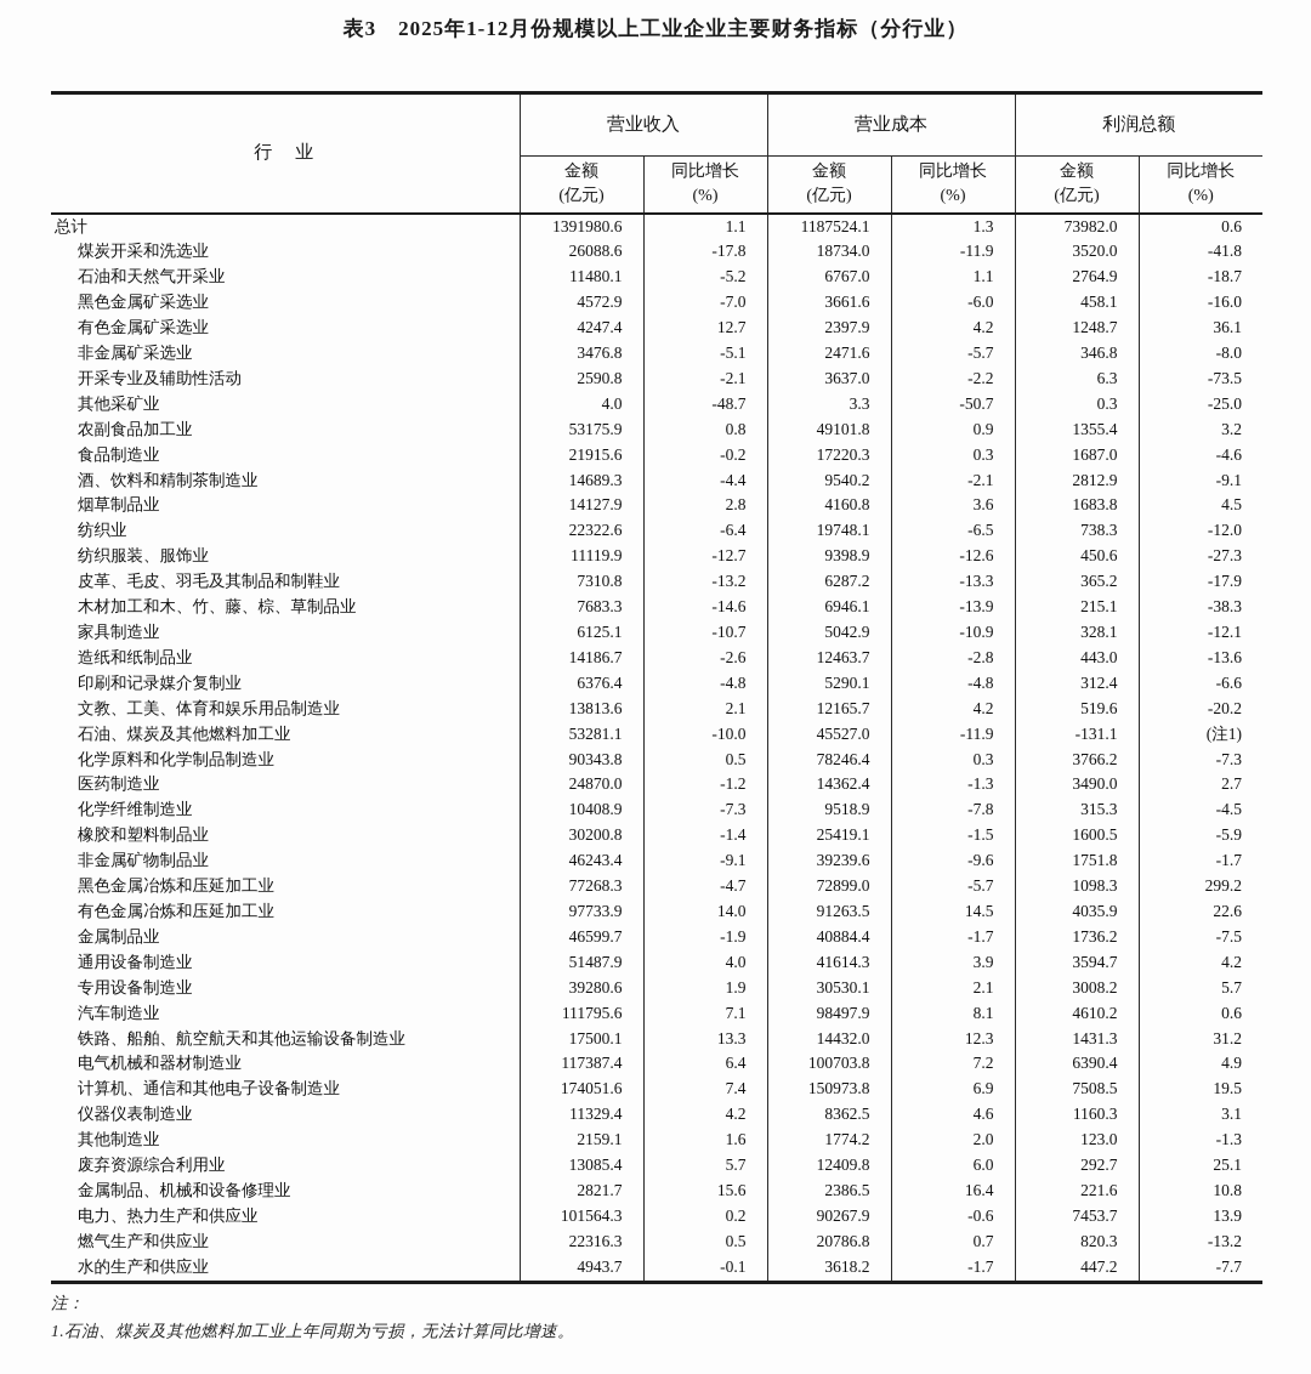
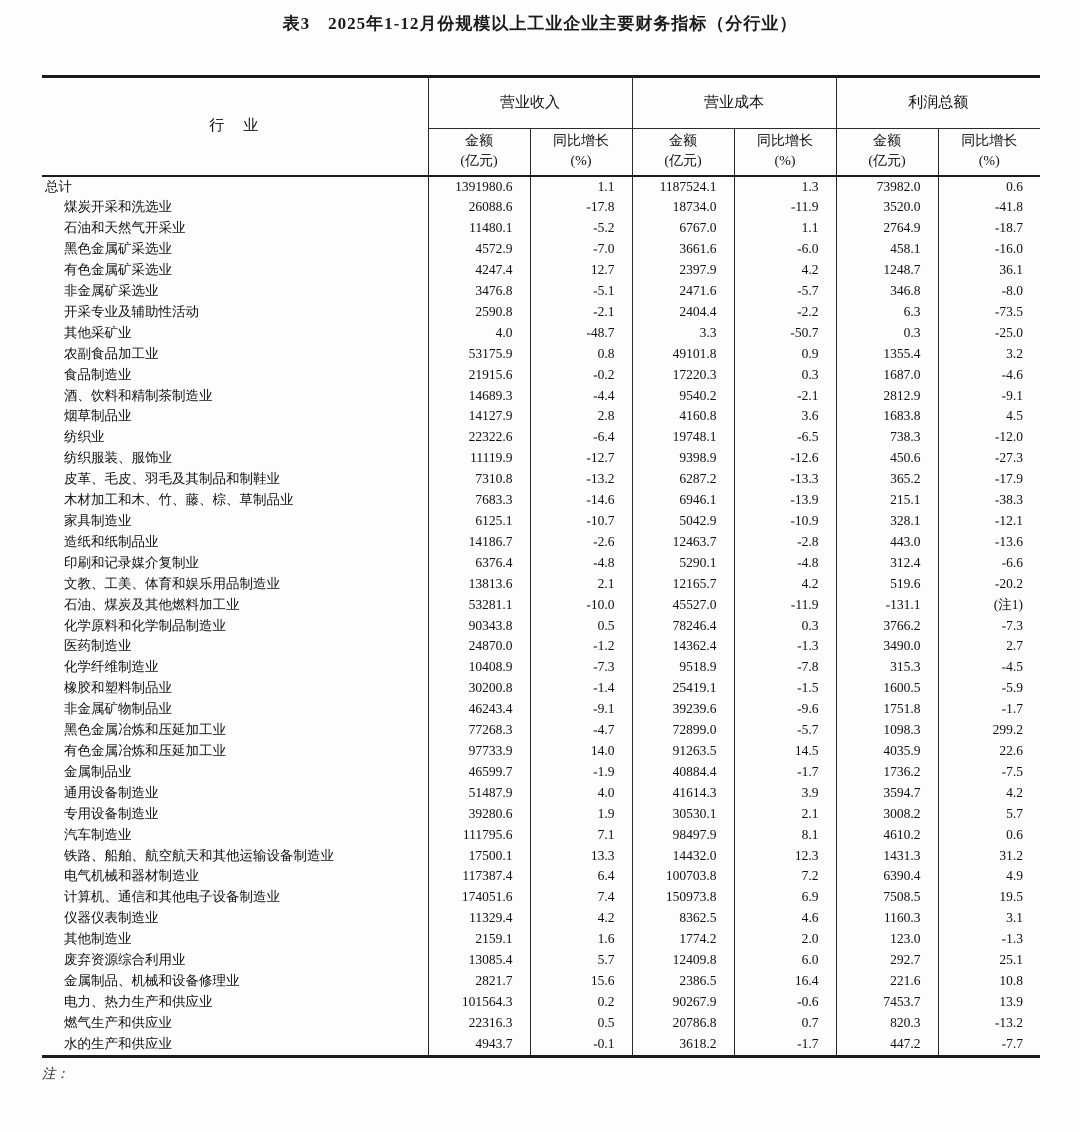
  表3 2025年1-12月份规模以上工业企业主要财务指标（分行业）
  行 业	营业收入	营业成本	利润总额
  金额 (亿元)	同比增长 (%)	金额 (亿元)	同比增长 (%)	金额 (亿元)	同比增长 (%)
  总计	1391980.6	1.1	1187524.1	1.3	73982.0	0.6
  煤炭开采和洗选业	26088.6	-17.8	18734.0	-11.9	3520.0	-41.8
  石油和天然气开采业	11480.1	-5.2	6767.0	1.1	2764.9	-18.7
  黑色金属矿采选业	4572.9	-7.0	3661.6	-6.0	458.1	-16.0
  有色金属矿采选业	4247.4	12.7	2397.9	4.2	1248.7	36.1
  非金属矿采选业	3476.8	-5.1	2471.6	-5.7	346.8	-8.0
- 开采专业及辅助性活动	2590.8	-2.1	3637.0	-2.2	6.3	-73.5
+ 开采专业及辅助性活动	2590.8	-2.1	2404.4	-2.2	6.3	-73.5
  其他采矿业	4.0	-48.7	3.3	-50.7	0.3	-25.0
  农副食品加工业	53175.9	0.8	49101.8	0.9	1355.4	3.2
  食品制造业	21915.6	-0.2	17220.3	0.3	1687.0	-4.6
  酒、饮料和精制茶制造业	14689.3	-4.4	9540.2	-2.1	2812.9	-9.1
  烟草制品业	14127.9	2.8	4160.8	3.6	1683.8	4.5
  纺织业	22322.6	-6.4	19748.1	-6.5	738.3	-12.0
  纺织服装、服饰业	11119.9	-12.7	9398.9	-12.6	450.6	-27.3
  皮革、毛皮、羽毛及其制品和制鞋业	7310.8	-13.2	6287.2	-13.3	365.2	-17.9
  木材加工和木、竹、藤、棕、草制品业	7683.3	-14.6	6946.1	-13.9	215.1	-38.3
  家具制造业	6125.1	-10.7	5042.9	-10.9	328.1	-12.1
  造纸和纸制品业	14186.7	-2.6	12463.7	-2.8	443.0	-13.6
  印刷和记录媒介复制业	6376.4	-4.8	5290.1	-4.8	312.4	-6.6
  文教、工美、体育和娱乐用品制造业	13813.6	2.1	12165.7	4.2	519.6	-20.2
  石油、煤炭及其他燃料加工业	53281.1	-10.0	45527.0	-11.9	-131.1	(注1)
  化学原料和化学制品制造业	90343.8	0.5	78246.4	0.3	3766.2	-7.3
  医药制造业	24870.0	-1.2	14362.4	-1.3	3490.0	2.7
  化学纤维制造业	10408.9	-7.3	9518.9	-7.8	315.3	-4.5
  橡胶和塑料制品业	30200.8	-1.4	25419.1	-1.5	1600.5	-5.9
  非金属矿物制品业	46243.4	-9.1	39239.6	-9.6	1751.8	-1.7
  黑色金属冶炼和压延加工业	77268.3	-4.7	72899.0	-5.7	1098.3	299.2
  有色金属冶炼和压延加工业	97733.9	14.0	91263.5	14.5	4035.9	22.6
  金属制品业	46599.7	-1.9	40884.4	-1.7	1736.2	-7.5
  通用设备制造业	51487.9	4.0	41614.3	3.9	3594.7	4.2
  专用设备制造业	39280.6	1.9	30530.1	2.1	3008.2	5.7
  汽车制造业	111795.6	7.1	98497.9	8.1	4610.2	0.6
  铁路、船舶、航空航天和其他运输设备制造业	17500.1	13.3	14432.0	12.3	1431.3	31.2
  电气机械和器材制造业	117387.4	6.4	100703.8	7.2	6390.4	4.9
  计算机、通信和其他电子设备制造业	174051.6	7.4	150973.8	6.9	7508.5	19.5
  仪器仪表制造业	11329.4	4.2	8362.5	4.6	1160.3	3.1
  其他制造业	2159.1	1.6	1774.2	2.0	123.0	-1.3
  废弃资源综合利用业	13085.4	5.7	12409.8	6.0	292.7	25.1
  金属制品、机械和设备修理业	2821.7	15.6	2386.5	16.4	221.6	10.8
  电力、热力生产和供应业	101564.3	0.2	90267.9	-0.6	7453.7	13.9
  燃气生产和供应业	22316.3	0.5	20786.8	0.7	820.3	-13.2
  水的生产和供应业	4943.7	-0.1	3618.2	-1.7	447.2	-7.7
  注：
- 1.石油、煤炭及其他燃料加工业上年同期为亏损，无法计算同比增速。
